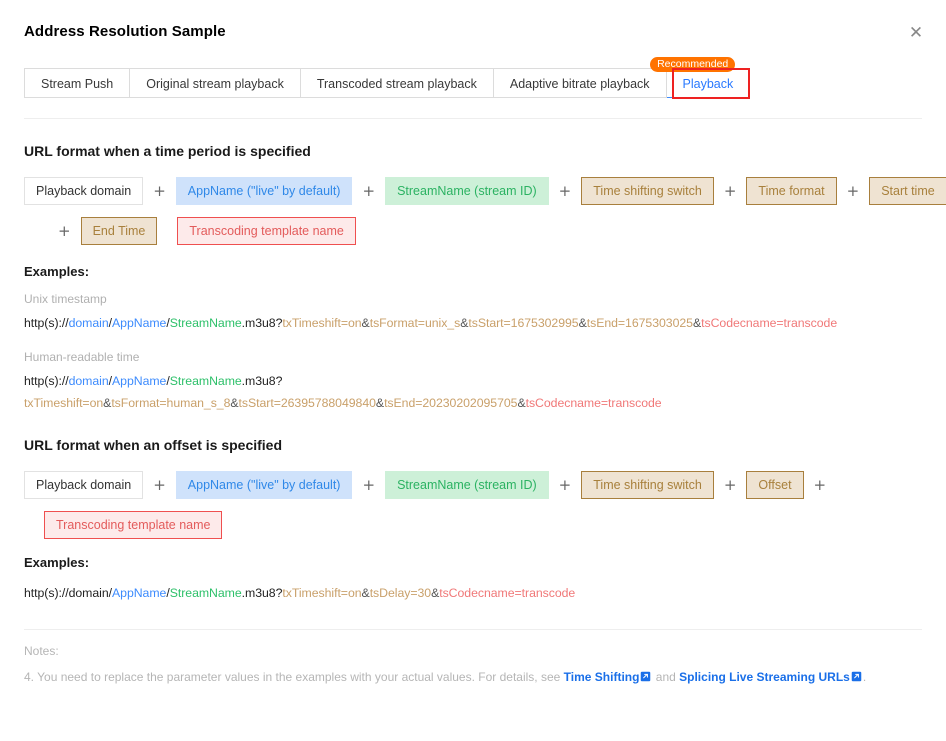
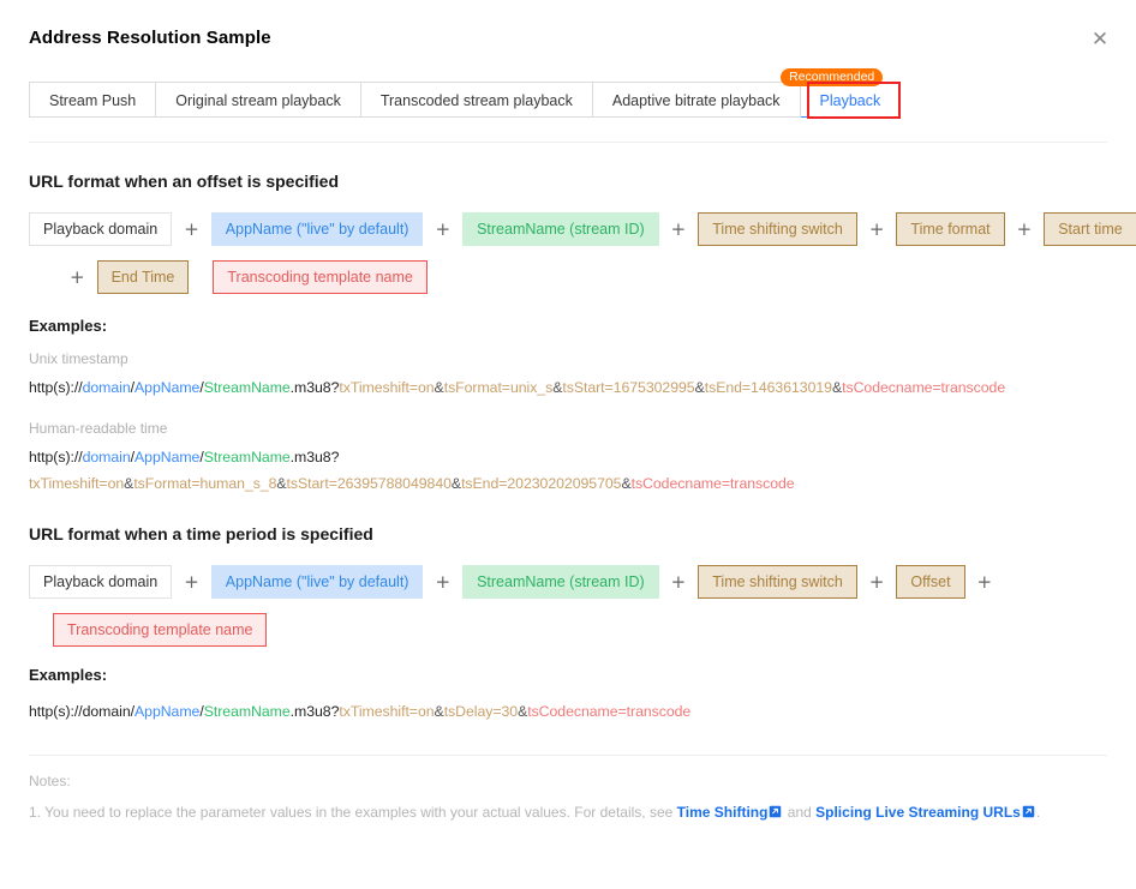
  Address Resolution Sample
  ✕
  Stream Push
  Original stream playback
  Transcoded stream playback
  Adaptive bitrate playback
  Playback
  Recommended
- URL format when a time period is specified
+ URL format when an offset is specified
  Playback domain
  +
  AppName ("live" by default)
  +
  StreamName (stream ID)
  +
  Time shifting switch
  +
  Time format
  +
  Start time
  +
  End Time
  Transcoding template name
  Examples:
  Unix timestamp
- http(s)://domain/AppName/StreamName.m3u8?txTimeshift=on&tsFormat=unix_s&tsStart=1675302995&tsEnd=1675303025&tsCodecname=transcode
+ http(s)://domain/AppName/StreamName.m3u8?txTimeshift=on&tsFormat=unix_s&tsStart=1675302995&tsEnd=1463613019&tsCodecname=transcode
  Human-readable time
  http(s)://domain/AppName/StreamName.m3u8?
  txTimeshift=on&tsFormat=human_s_8&tsStart=26395788049840&tsEnd=20230202095705&tsCodecname=transcode
- URL format when an offset is specified
+ URL format when a time period is specified
  Playback domain
  +
  AppName ("live" by default)
  +
  StreamName (stream ID)
  +
  Time shifting switch
  +
  Offset
  +
  Transcoding template name
  Examples:
  http(s)://domain/AppName/StreamName.m3u8?txTimeshift=on&tsDelay=30&tsCodecname=transcode
  Notes:
- 4. You need to replace the parameter values in the examples with your actual values. For details, see Time Shifting and Splicing Live Streaming URLs .
+ 1. You need to replace the parameter values in the examples with your actual values. For details, see Time Shifting and Splicing Live Streaming URLs .
